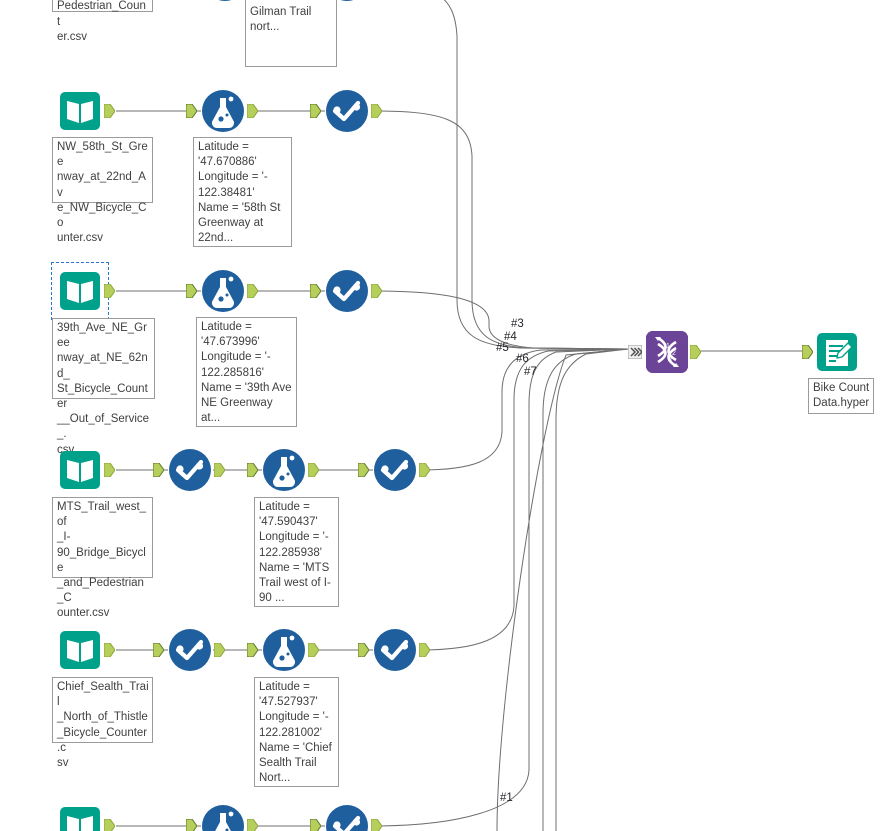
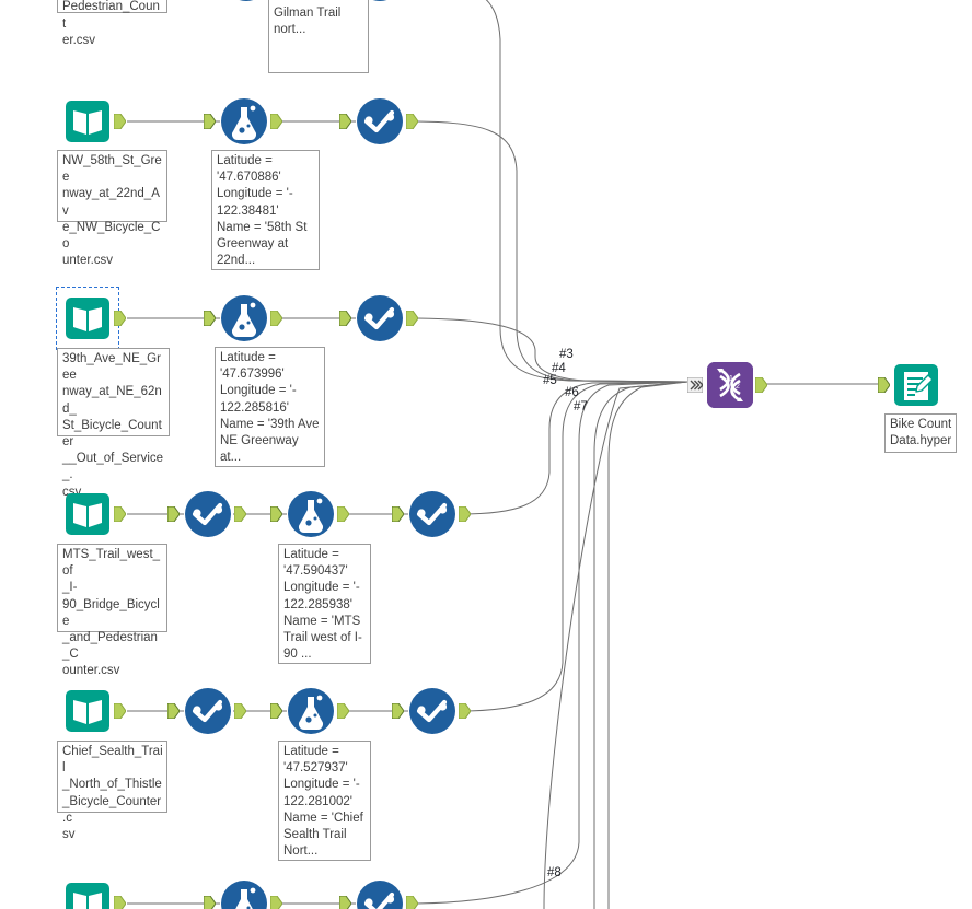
  Pedestrian_Count
  er.csv
  Gilman Trail
  nort...
  NW_58th_St_Gree
  nway_at_22nd_Av
  e_NW_Bicycle_Co
  unter.csv
  Latitude =
  '47.670886'
  Longitude = '-
  122.38481'
  Name = '58th St
  Greenway at
  22nd...
  39th_Ave_NE_Gree
  nway_at_NE_62nd_
  St_Bicycle_Counter
  __Out_of_Service_.
  csv
  Latitude =
  '47.673996'
  Longitude = '-
  122.285816'
  Name = '39th Ave
  NE Greenway at...
  MTS_Trail_west_of
  _I-
  90_Bridge_Bicycle
  _and_Pedestrian_C
  ounter.csv
  Latitude =
  '47.590437'
  Longitude = '-
  122.285938'
  Name = 'MTS
  Trail west of I-
  90 ...
  Chief_Sealth_Trail
  _North_of_Thistle
  _Bicycle_Counter.c
  sv
  Latitude =
  '47.527937'
  Longitude = '-
  122.281002'
  Name = 'Chief
  Sealth Trail
  Nort...
  #3
  #4
  #5
  #6
  #7
- #1
+ #8
  Bike Count
  Data.hyper
